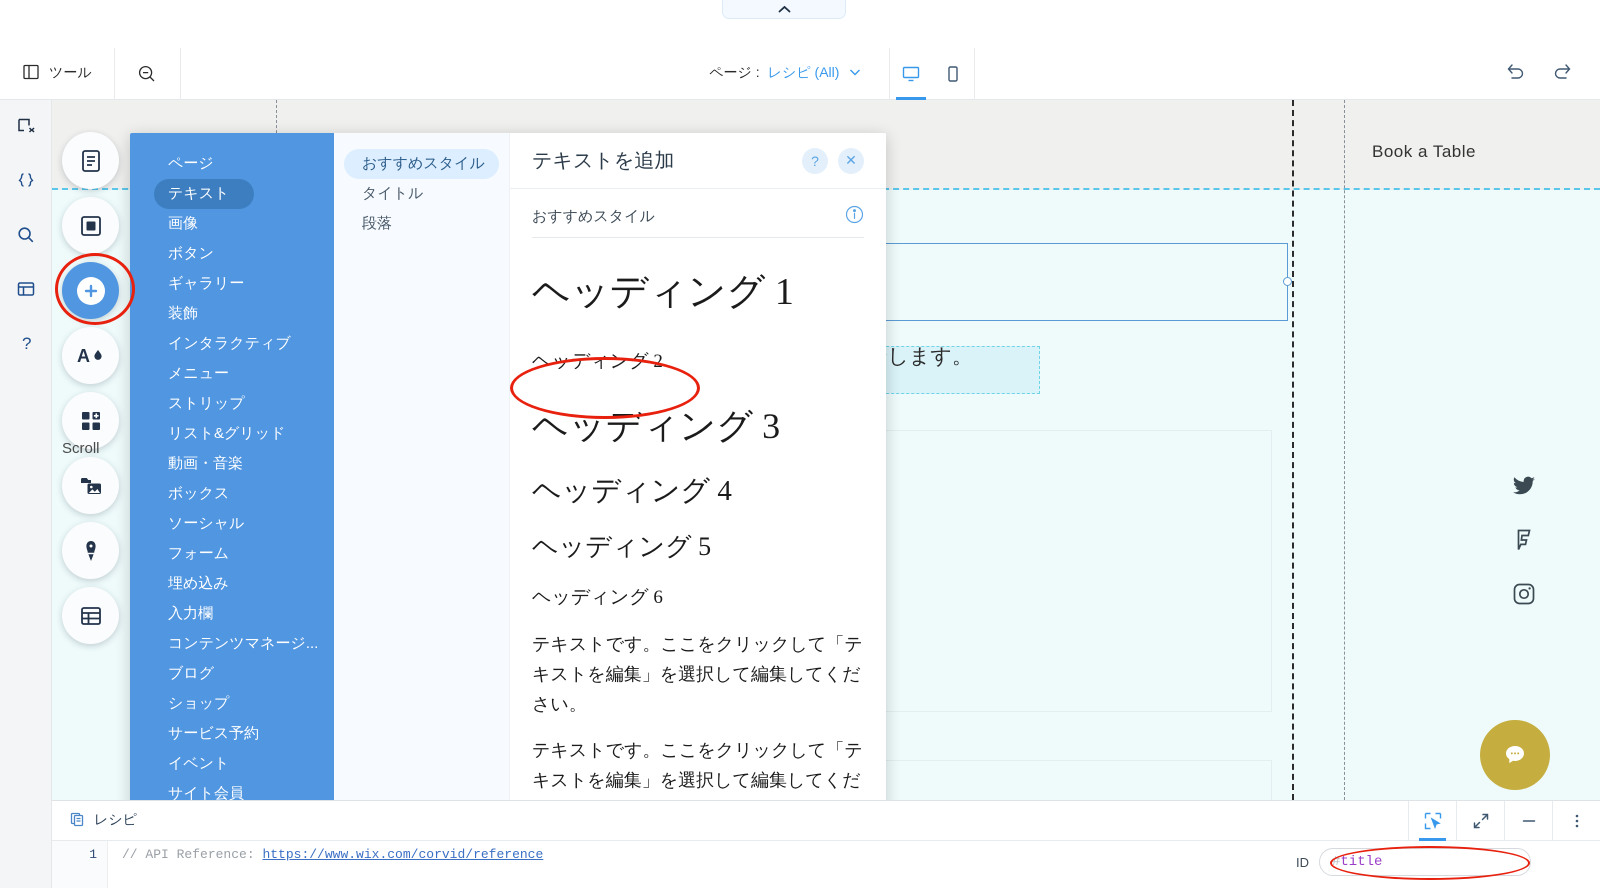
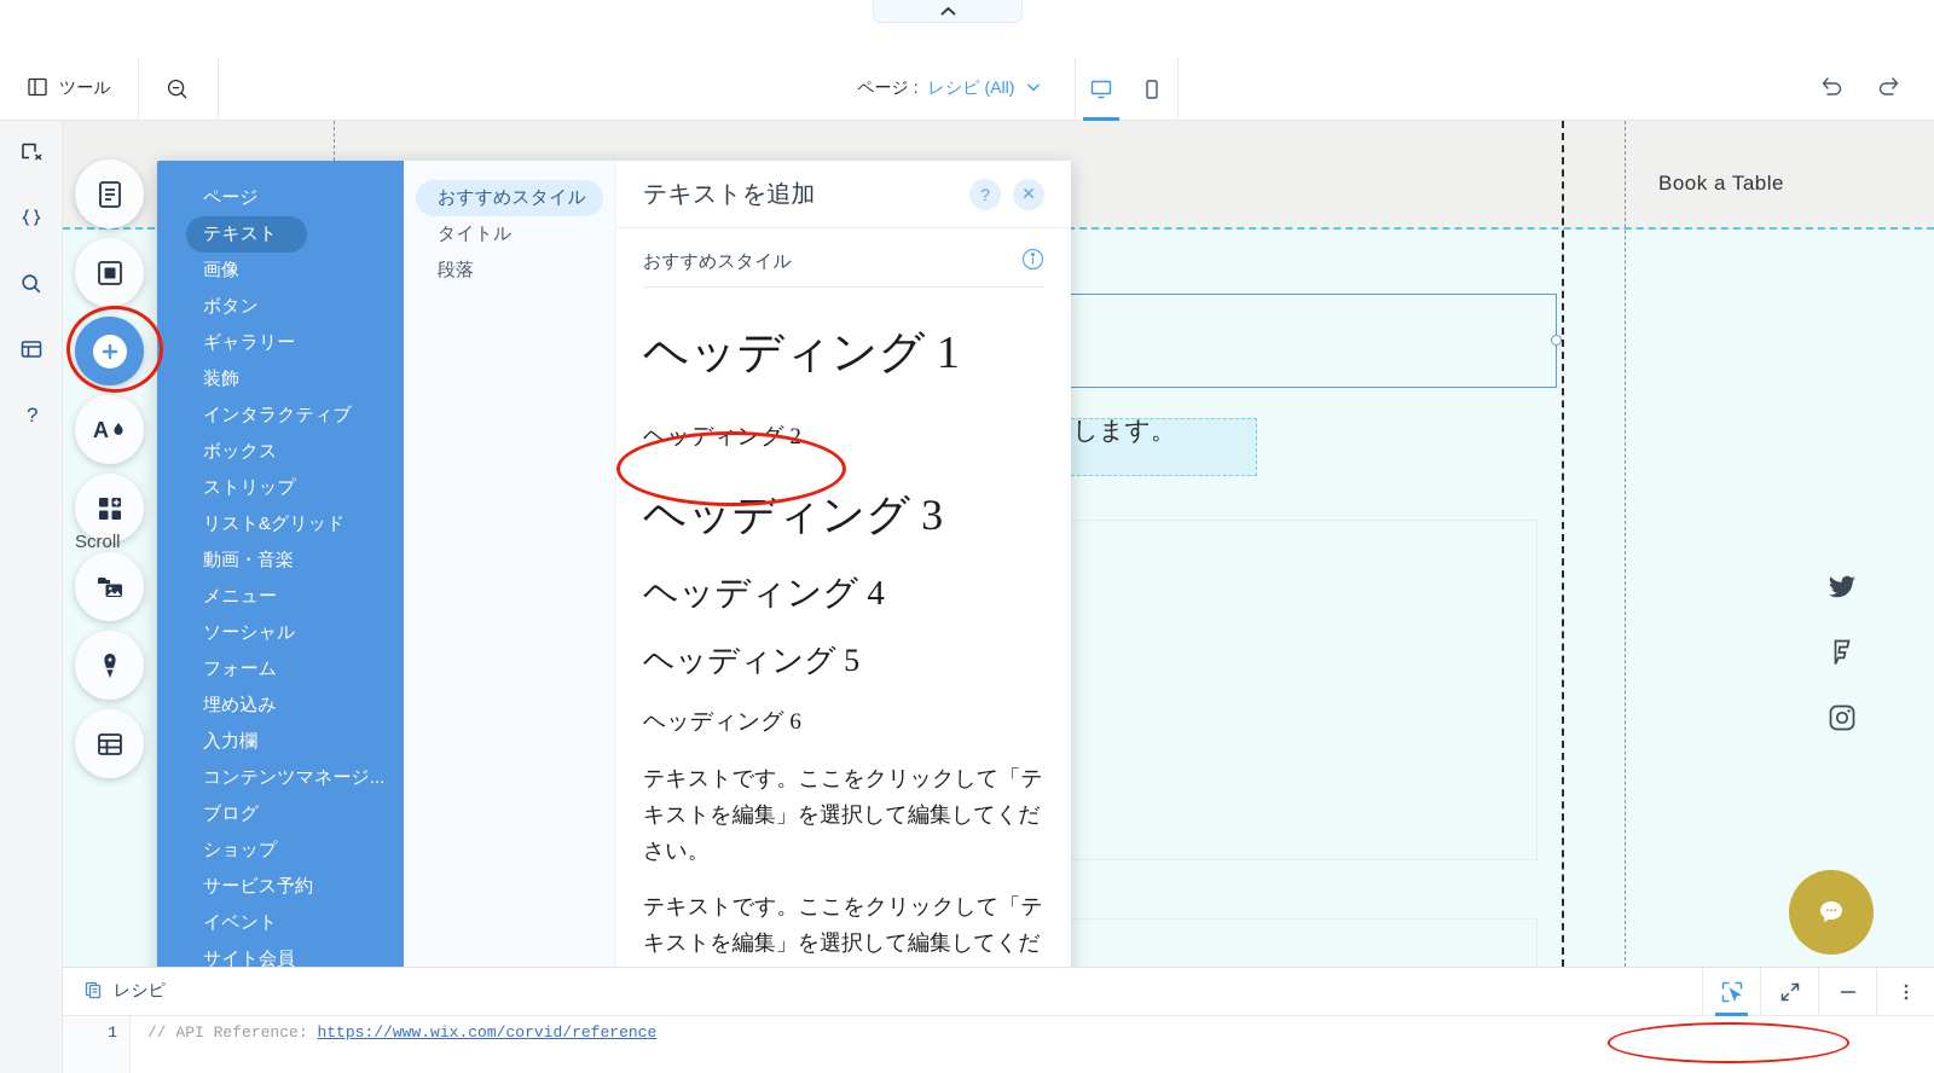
  Book a Table
  ?
  A
  Scroll
  ページ
  テキスト
  画像
  ボタン
  ギャラリー
  装飾
  インタラクティブ
- メニュー
+ ボックス
  ストリップ
  リスト&グリッド
  動画・音楽
- ボックス
+ メニュー
  ソーシャル
  フォーム
  埋め込み
  入力欄
  コンテンツマネージ...
  ブログ
  ショップ
  サービス予約
  イベント
  サイト会員
  おすすめスタイル
  タイトル
  段落
  テキストを追加
  ?
  ✕
  おすすめスタイル
  ヘッディング 1
  ヘッディング 2
  ヘッディング 3
  ヘッディング 4
  ヘッディング 5
  ヘッディング 6
  テキストです。ここをクリックして「テキストを編集」を選択して編集してください。
  テキストです。ここをクリックして「テキストを編集」を選択して編集してくだ
  レシピ
  1
  // API Reference: https://www.wix.com/corvid/reference
- ID
- #
- title
  ツール
  ページ :
  レシピ (All)
